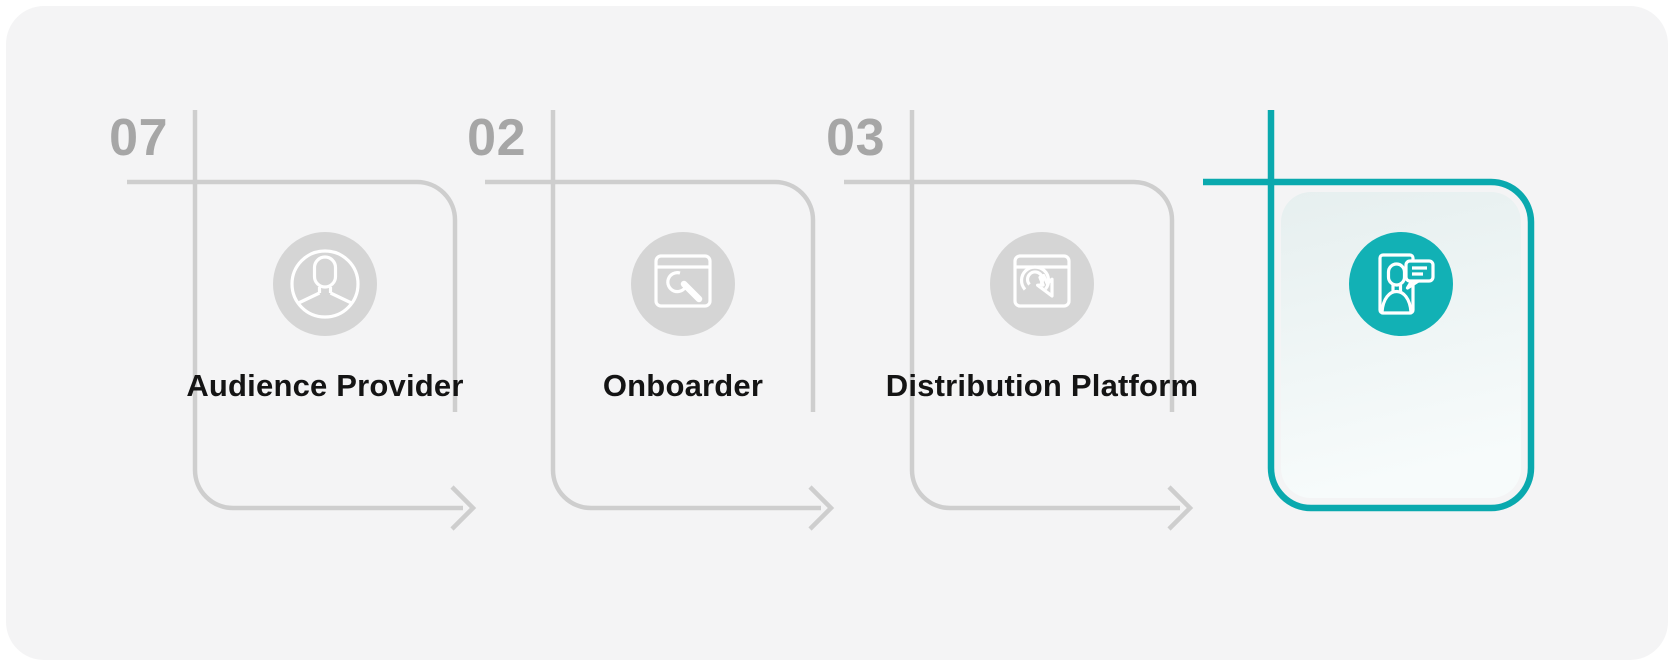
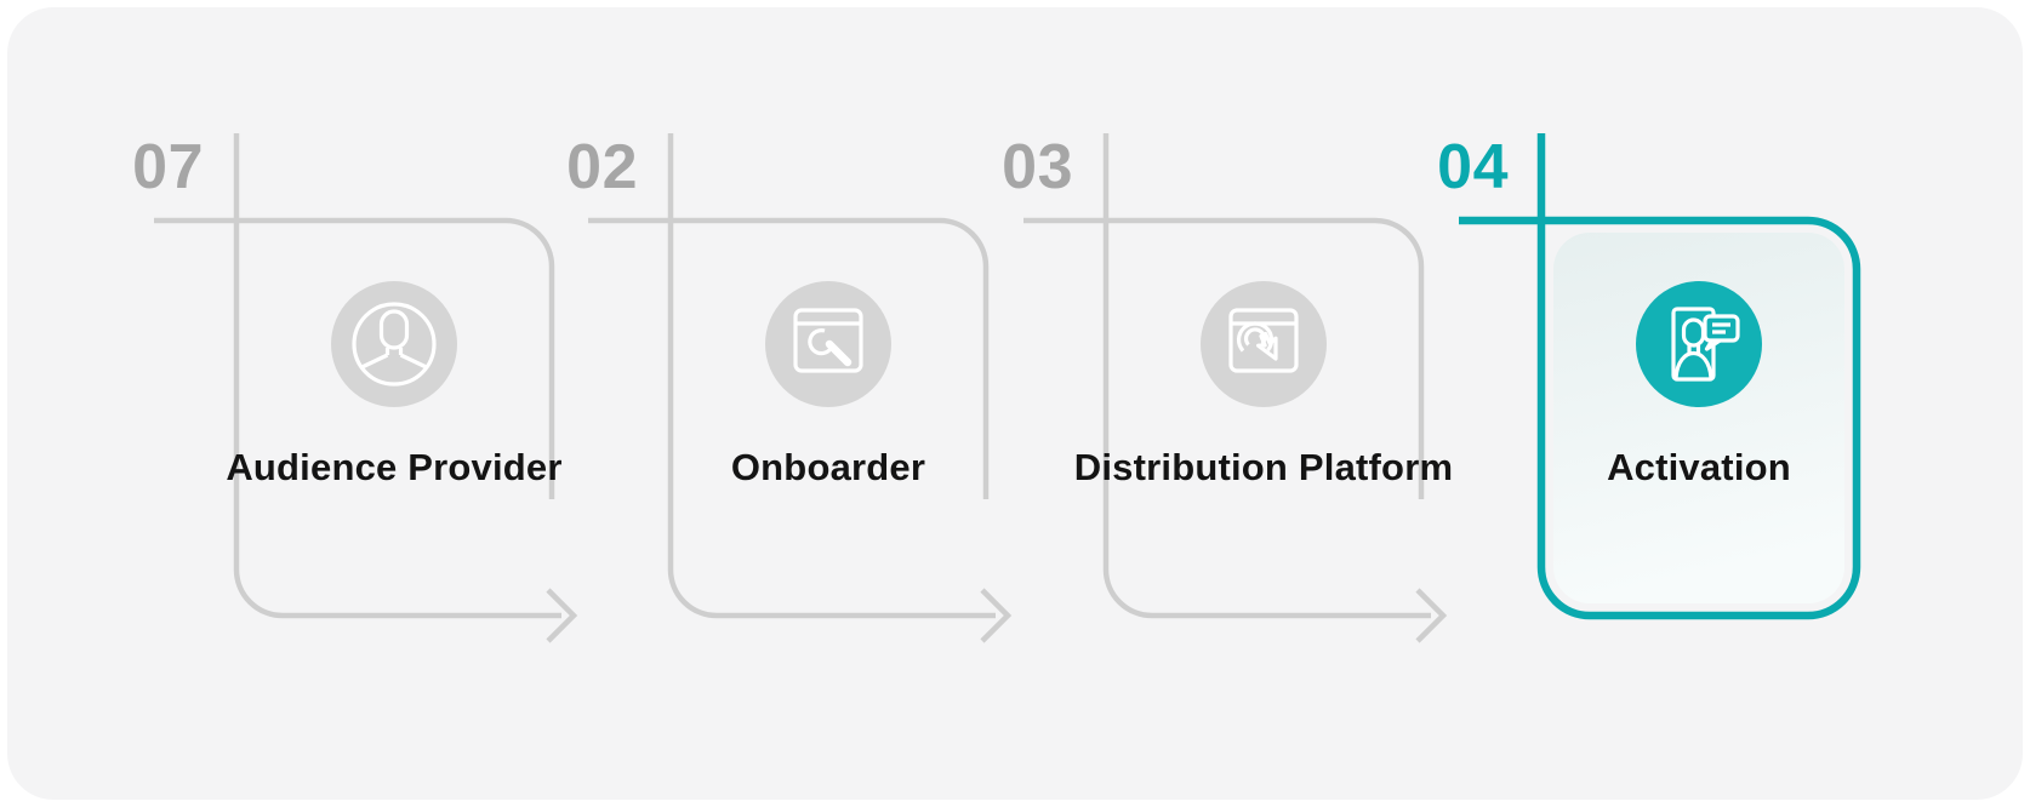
  07
  Audience Provider
  02
  Onboarder
  03
  Distribution Platform
+ 04
+ Activation
